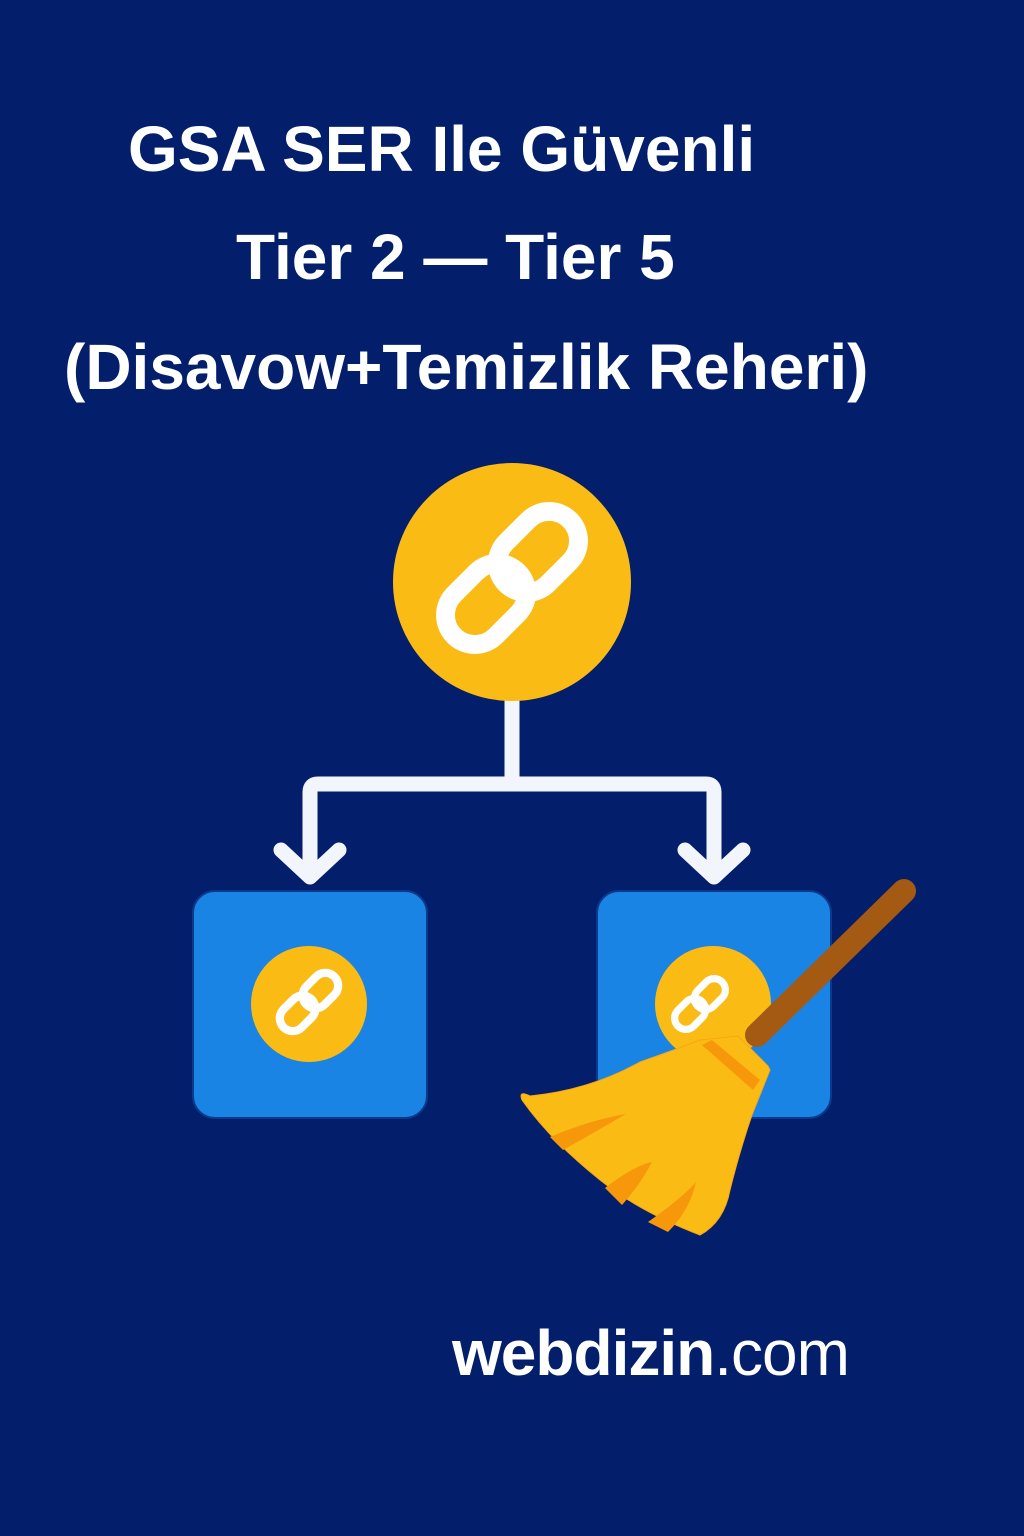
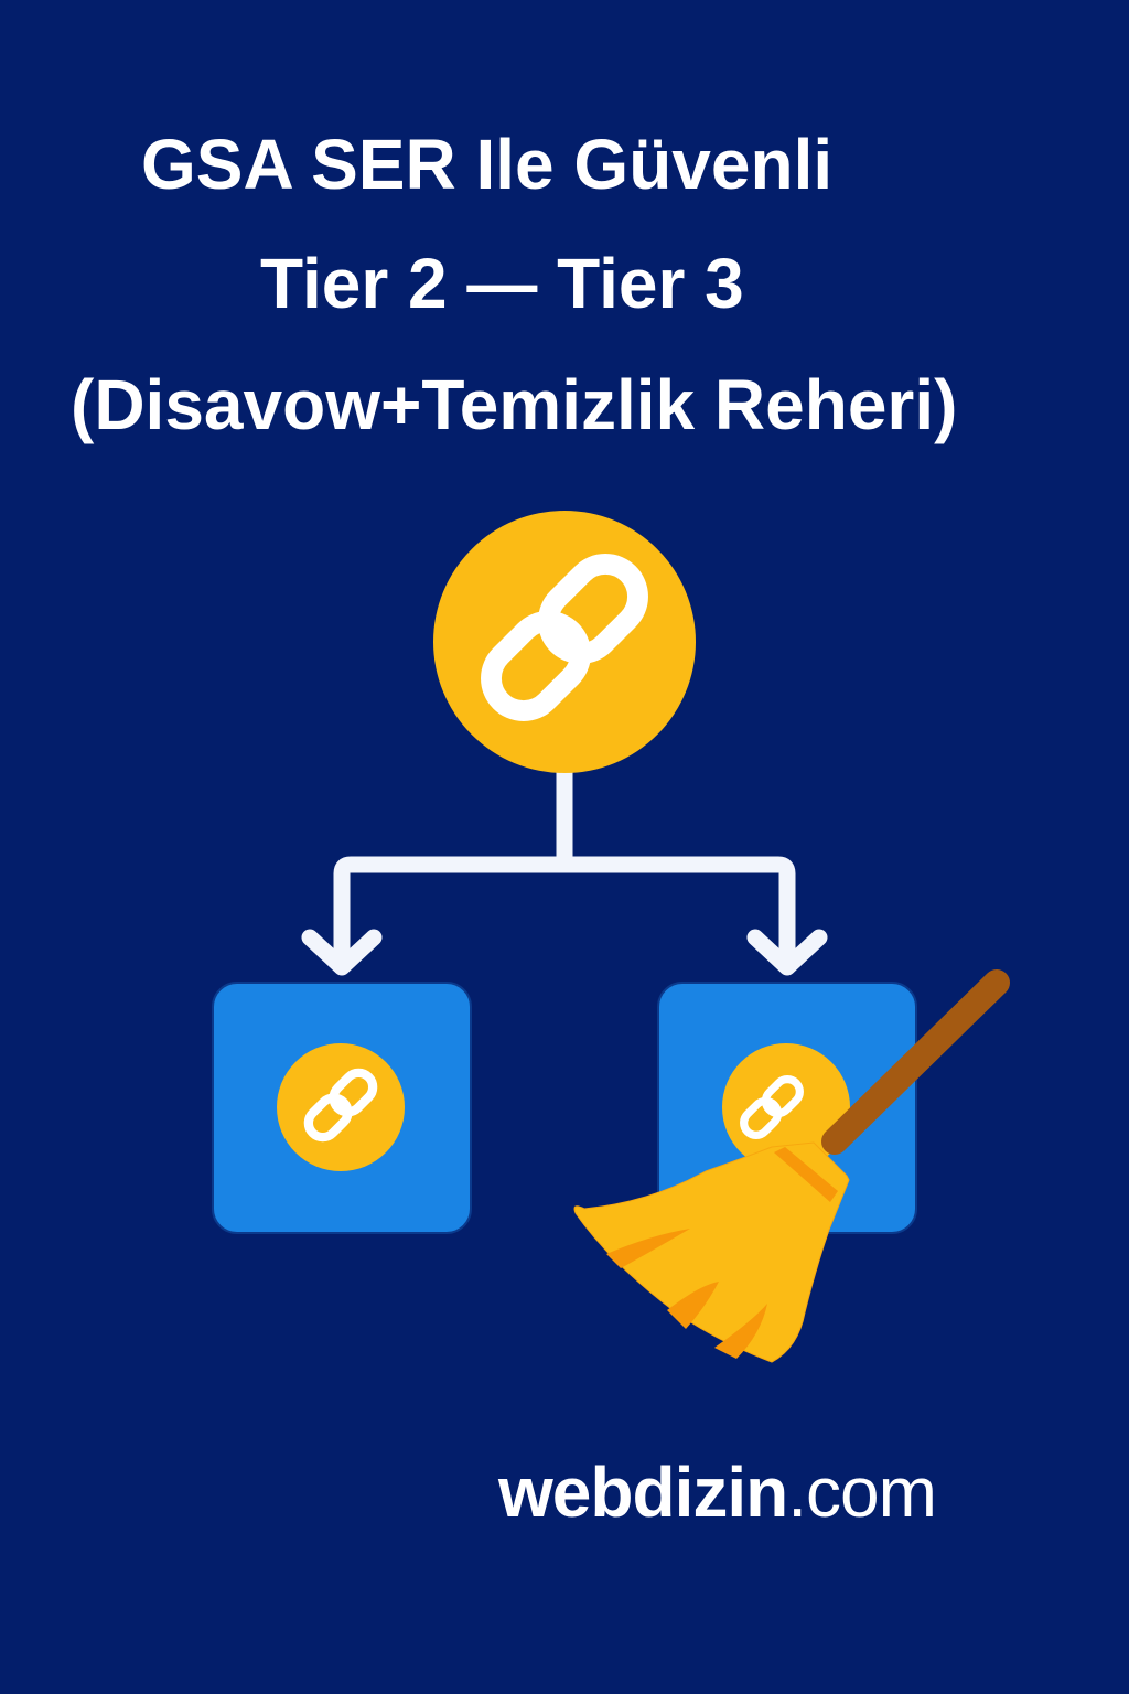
  GSA SER Ile Güvenli
- Tier 2 — Tier 5
+ Tier 2 — Tier 3
  (Disavow+Temizlik Reheri)
  webdizin.com
